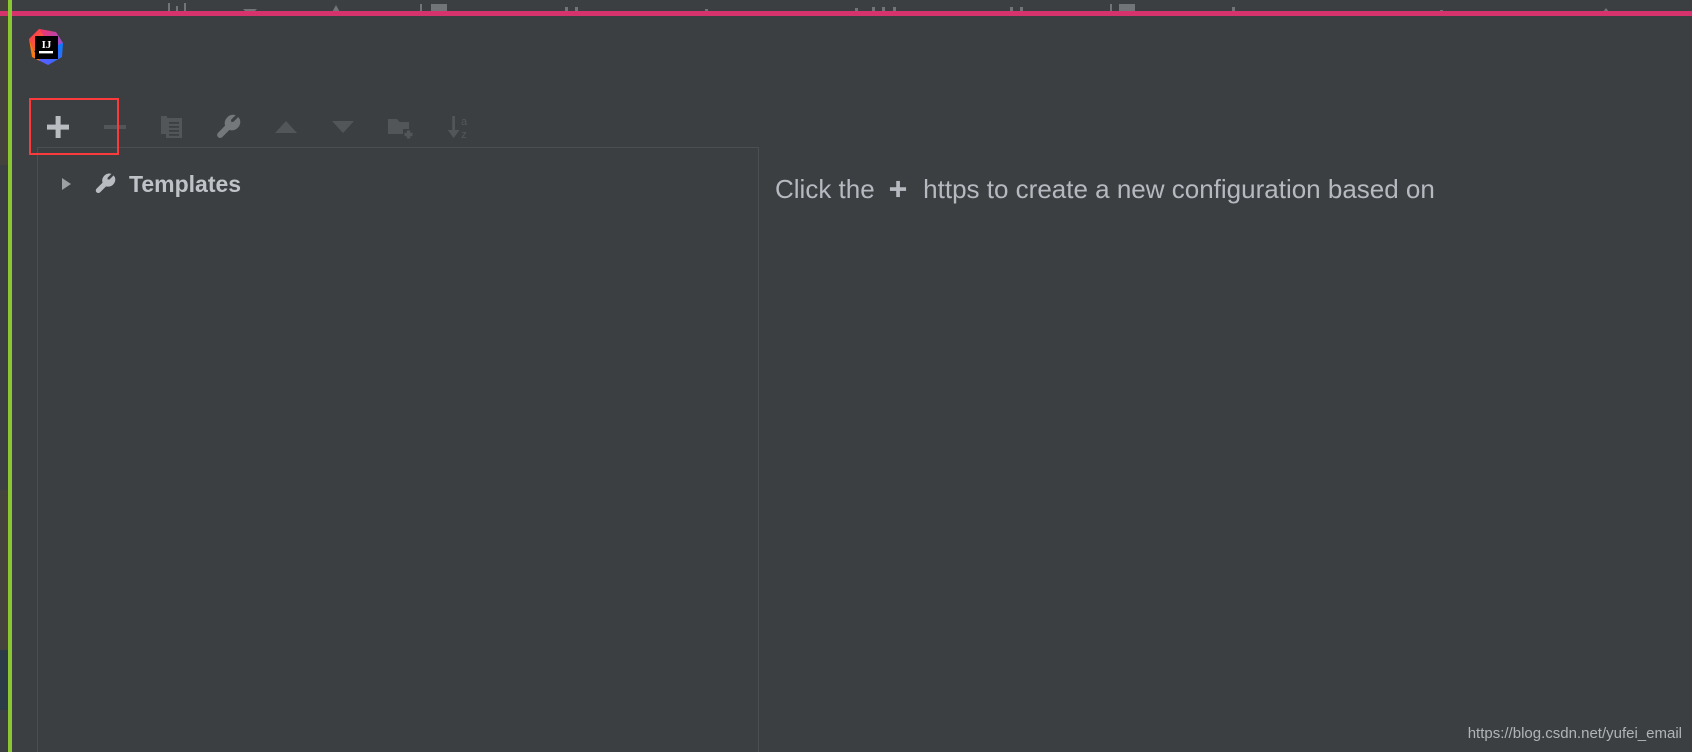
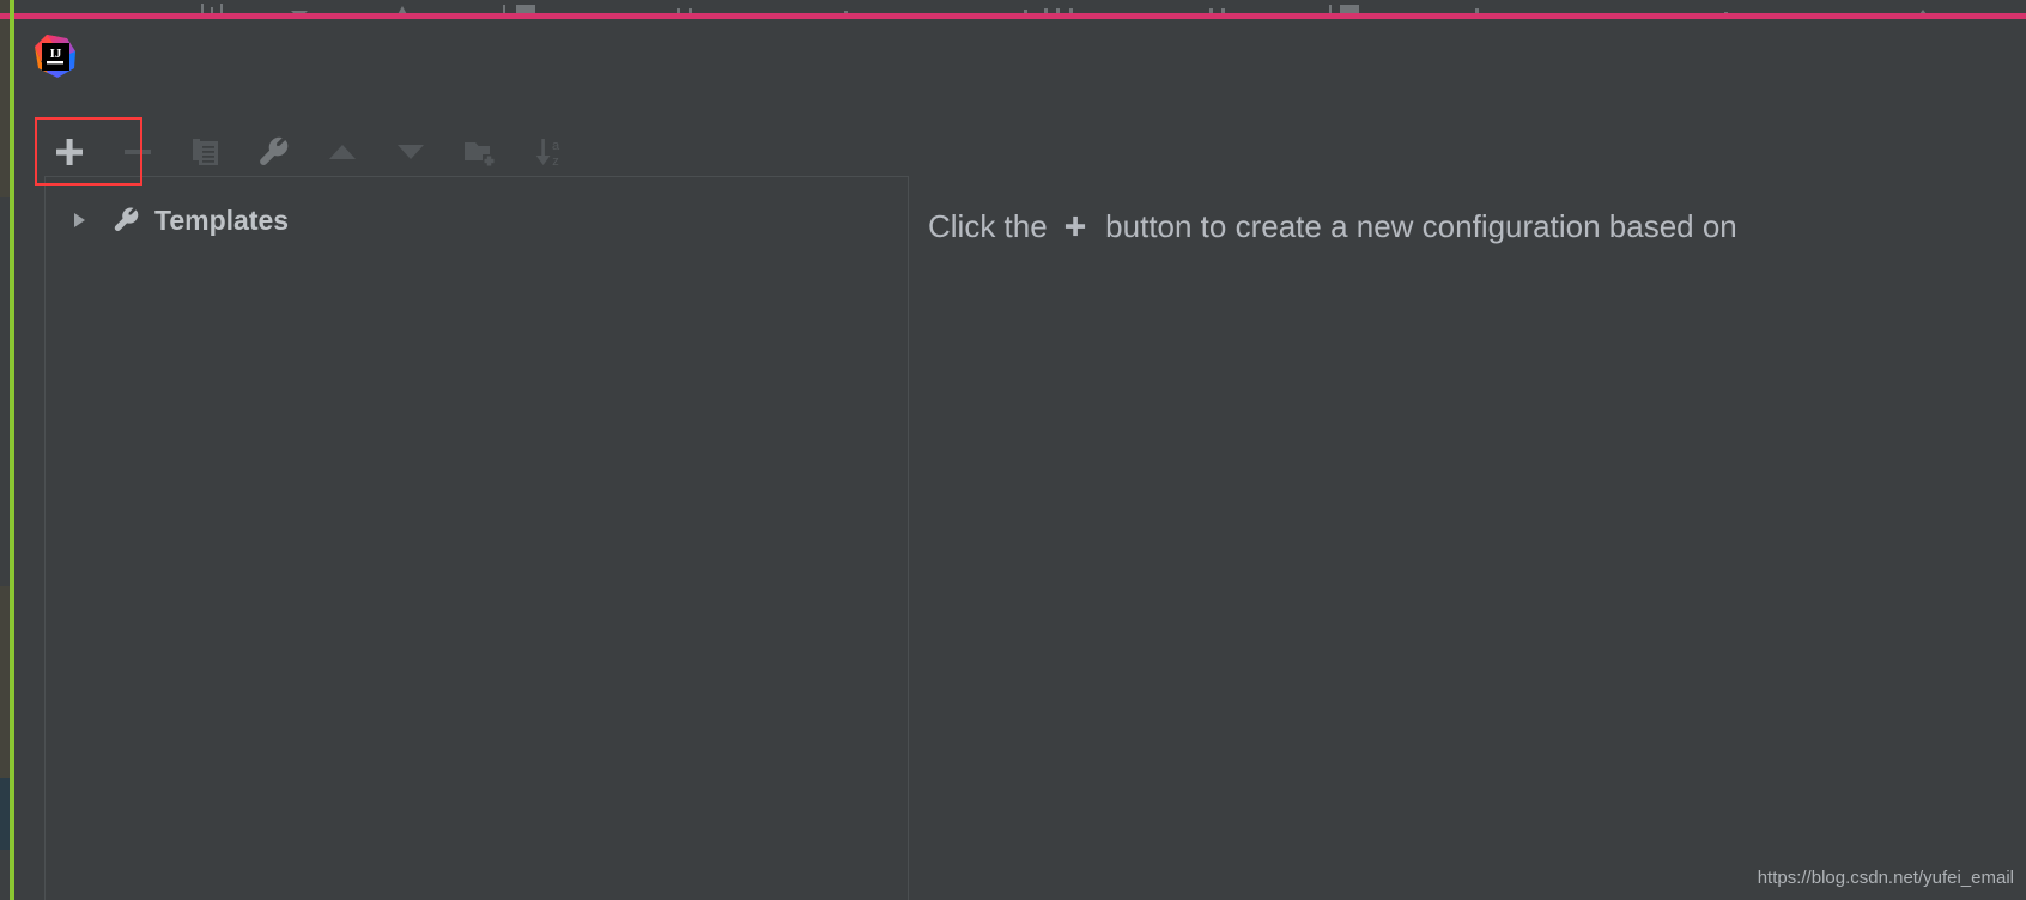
  IJ
  z
  Templates
- Click the https to create a new configuration based on
+ Click the button to create a new configuration based on
  https://blog.csdn.net/yufei_email
